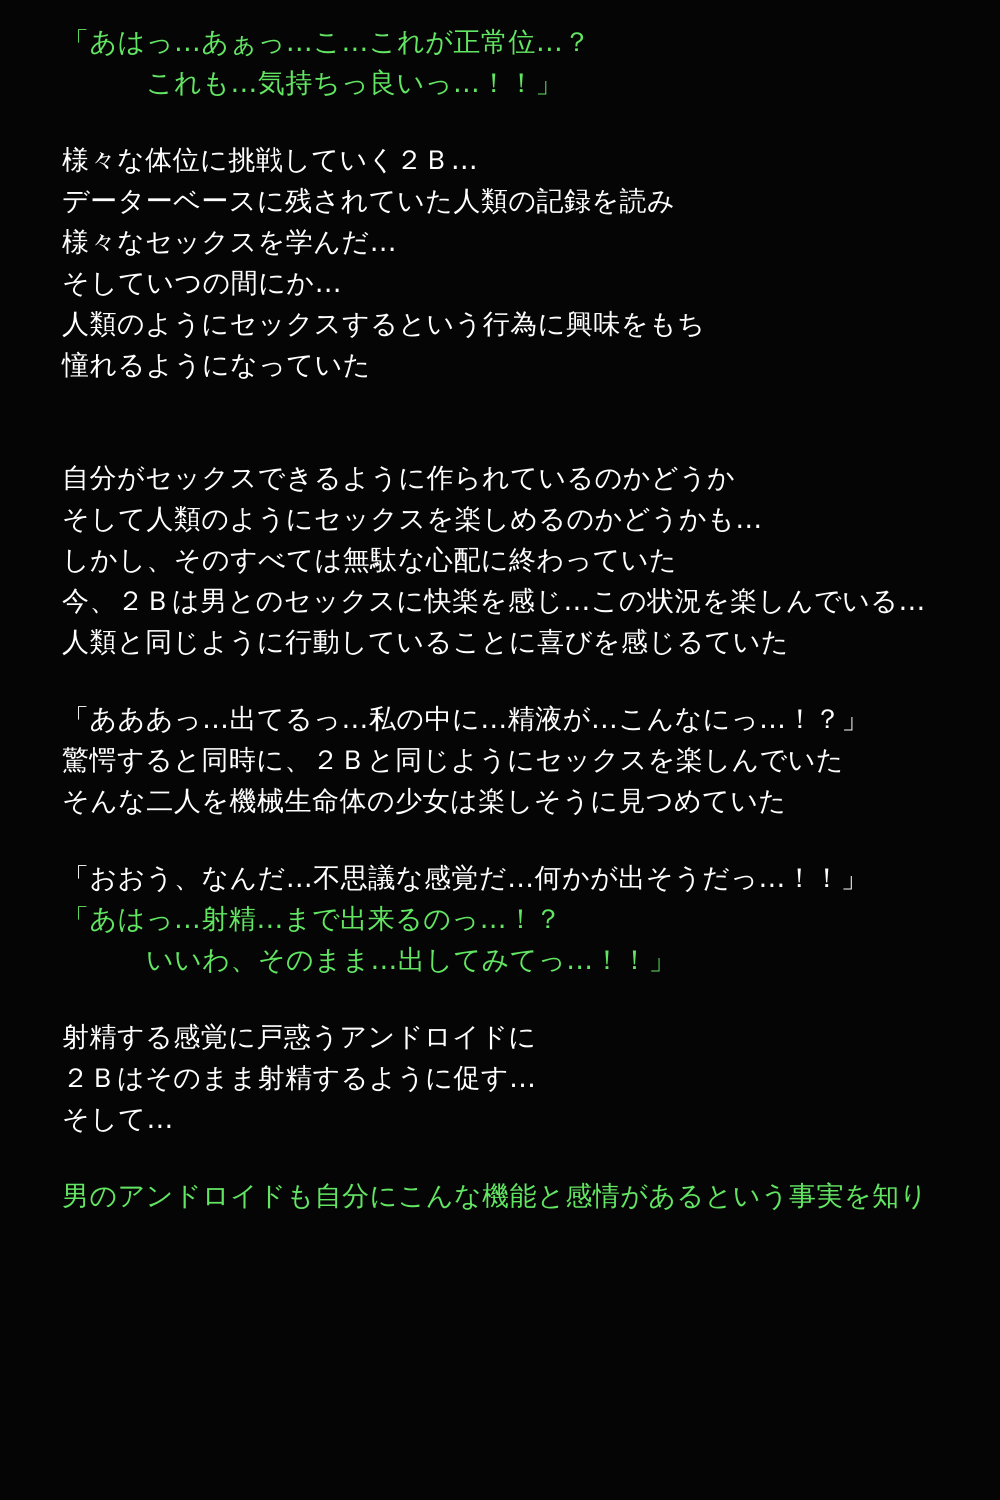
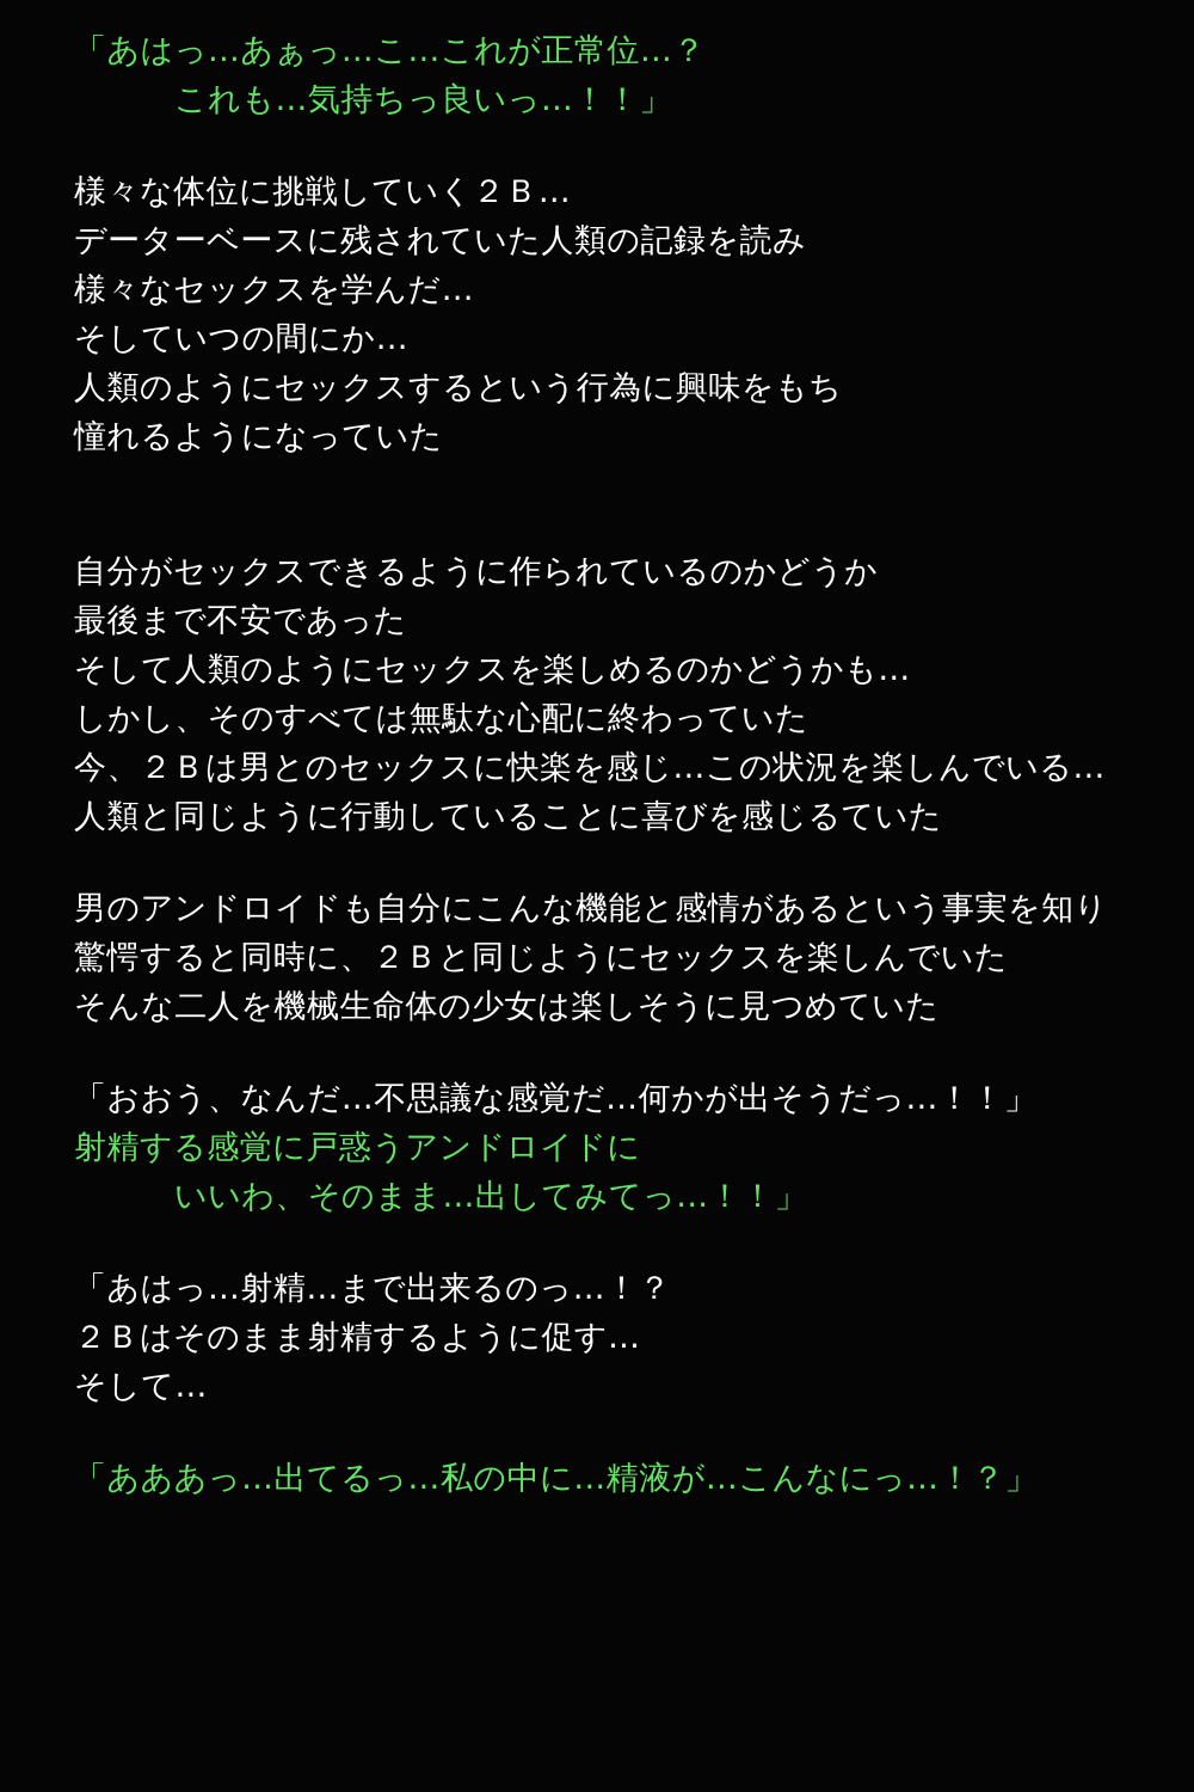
  「あはっ…あぁっ…こ…これが正常位…？
  これも…気持ちっ良いっ…！！」
  様々な体位に挑戦していく２Ｂ…
  データーベースに残されていた人類の記録を読み
  様々なセックスを学んだ…
  そしていつの間にか…
  人類のようにセックスするという行為に興味をもち
  憧れるようになっていた
  自分がセックスできるように作られているのかどうか
+ 最後まで不安であった
  そして人類のようにセックスを楽しめるのかどうかも…
  しかし、そのすべては無駄な心配に終わっていた
  今、２Ｂは男とのセックスに快楽を感じ…この状況を楽しんでいる…
  人類と同じように行動していることに喜びを感じるていた
- 「あああっ…出てるっ…私の中に…精液が…こんなにっ…！？」
+ 男のアンドロイドも自分にこんな機能と感情があるという事実を知り
  驚愕すると同時に、２Ｂと同じようにセックスを楽しんでいた
  そんな二人を機械生命体の少女は楽しそうに見つめていた
  「おおう、なんだ…不思議な感覚だ…何かが出そうだっ…！！」
- 「あはっ…射精…まで出来るのっ…！？
+ 射精する感覚に戸惑うアンドロイドに
  いいわ、そのまま…出してみてっ…！！」
- 射精する感覚に戸惑うアンドロイドに
+ 「あはっ…射精…まで出来るのっ…！？
  ２Ｂはそのまま射精するように促す…
  そして…
- 男のアンドロイドも自分にこんな機能と感情があるという事実を知り
+ 「あああっ…出てるっ…私の中に…精液が…こんなにっ…！？」
